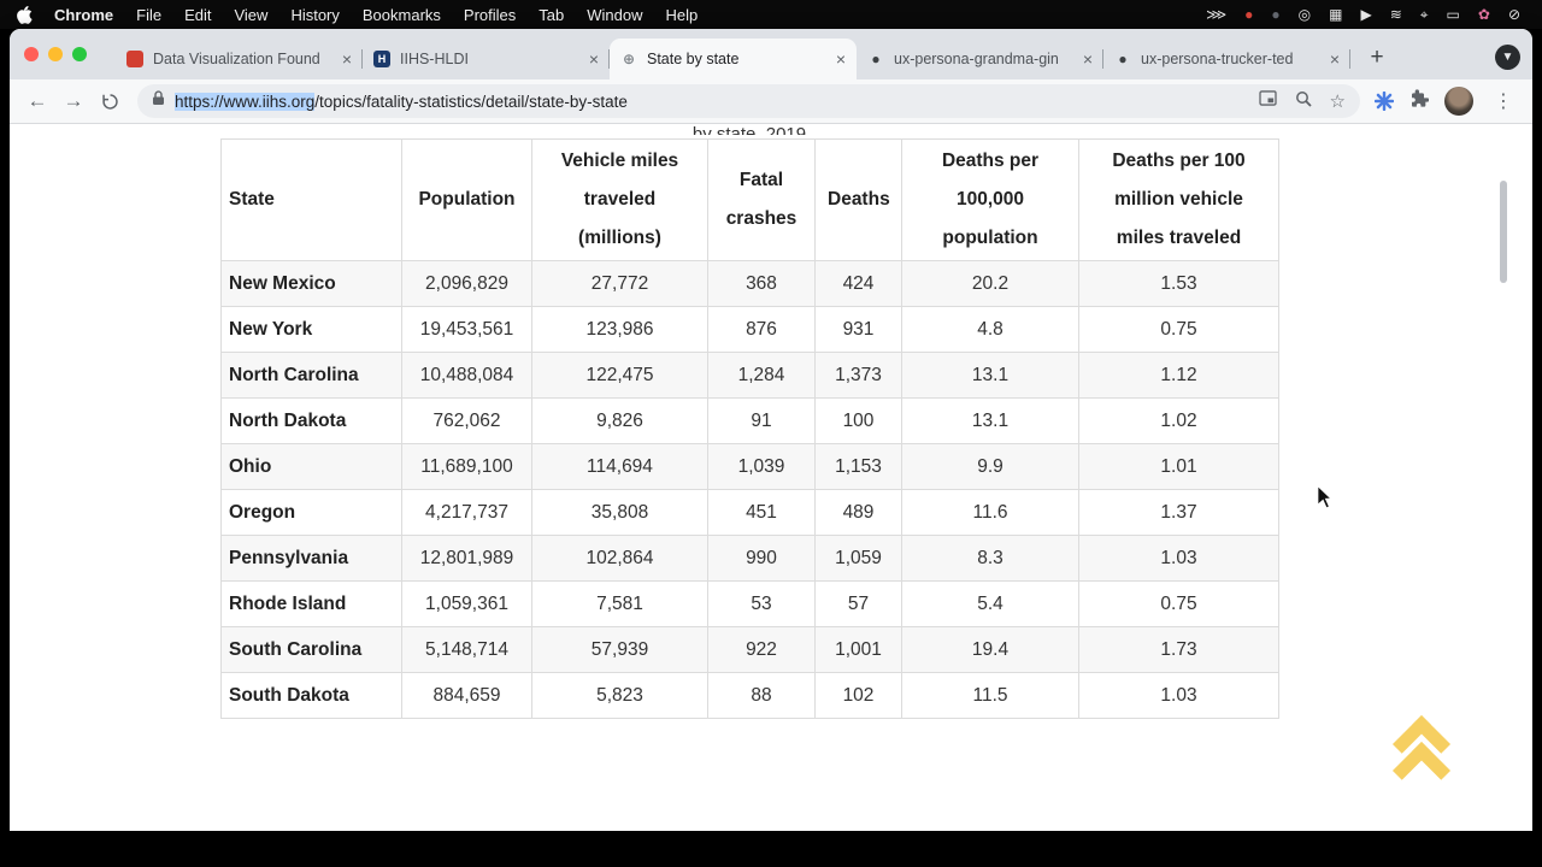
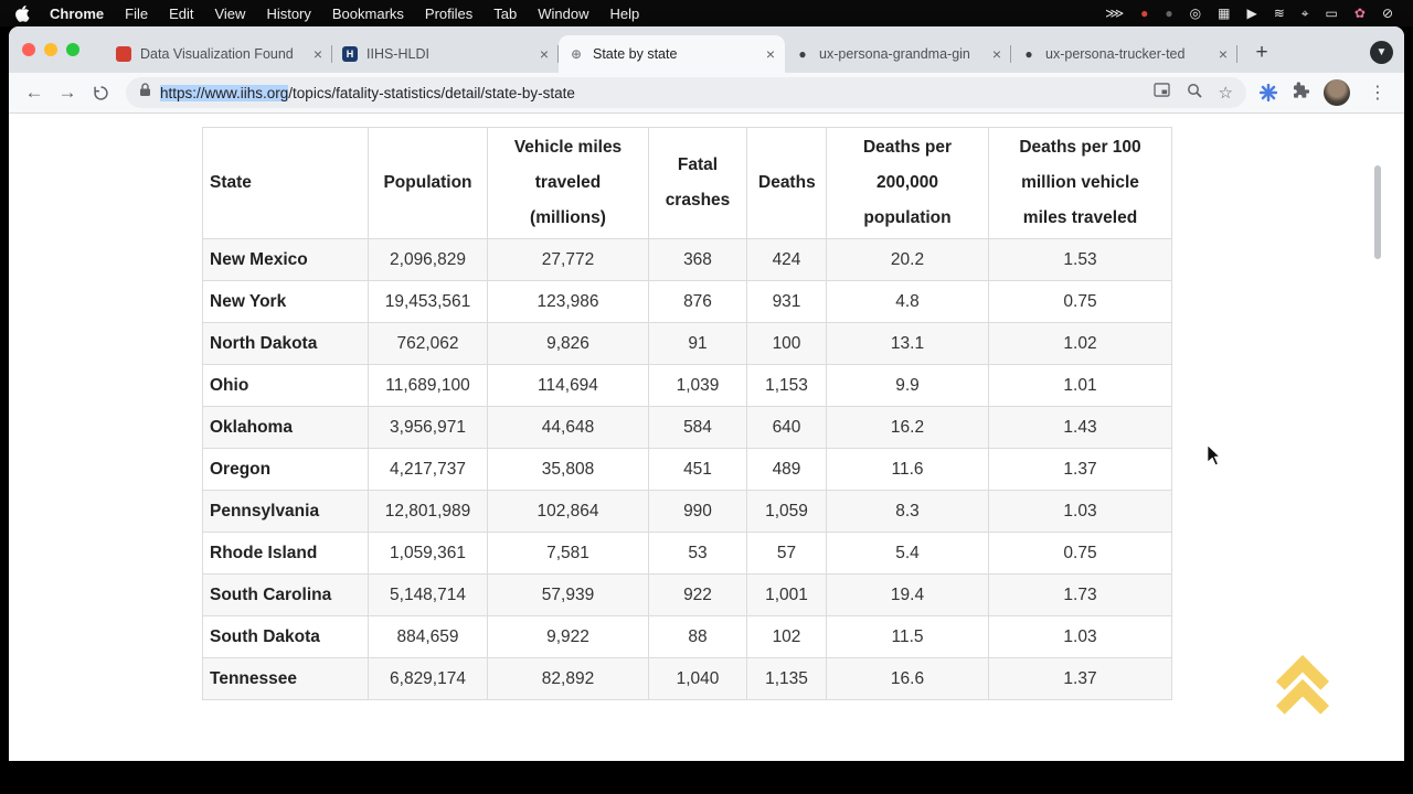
  Chrome
  File
  Edit
  View
  History
  Bookmarks
  Profiles
  Tab
  Window
  Help
  ⋙
  ●
  ●
  ◎
  ▦
  ▶
  ≋
  ⌖
  ▭
  ✿
  ⊘
  Data Visualization Found
  ×
  H
  IIHS-HLDI
  ×
  ⊕
  State by state
  ×
  ●
  ux-persona-grandma-gin
  ×
  ●
  ux-persona-trucker-ted
  ×
  +
  ▼
  ←
  →
  https://www.iihs.org/topics/fatality-statistics/detail/state-by-state
  ☆
  ⋮
- by state, 2019
- State	Population	Vehicle miles traveled (millions)	Fatal crashes	Deaths	Deaths per 100,000 population	Deaths per 100 million vehicle miles traveled
+ State	Population	Vehicle miles traveled (millions)	Fatal crashes	Deaths	Deaths per 200,000 population	Deaths per 100 million vehicle miles traveled
  New Mexico	2,096,829	27,772	368	424	20.2	1.53
  New York	19,453,561	123,986	876	931	4.8	0.75
- North Carolina	10,488,084	122,475	1,284	1,373	13.1	1.12
  North Dakota	762,062	9,826	91	100	13.1	1.02
  Ohio	11,689,100	114,694	1,039	1,153	9.9	1.01
+ Oklahoma	3,956,971	44,648	584	640	16.2	1.43
  Oregon	4,217,737	35,808	451	489	11.6	1.37
  Pennsylvania	12,801,989	102,864	990	1,059	8.3	1.03
  Rhode Island	1,059,361	7,581	53	57	5.4	0.75
  South Carolina	5,148,714	57,939	922	1,001	19.4	1.73
- South Dakota	884,659	5,823	88	102	11.5	1.03
+ South Dakota	884,659	9,922	88	102	11.5	1.03
+ Tennessee	6,829,174	82,892	1,040	1,135	16.6	1.37
